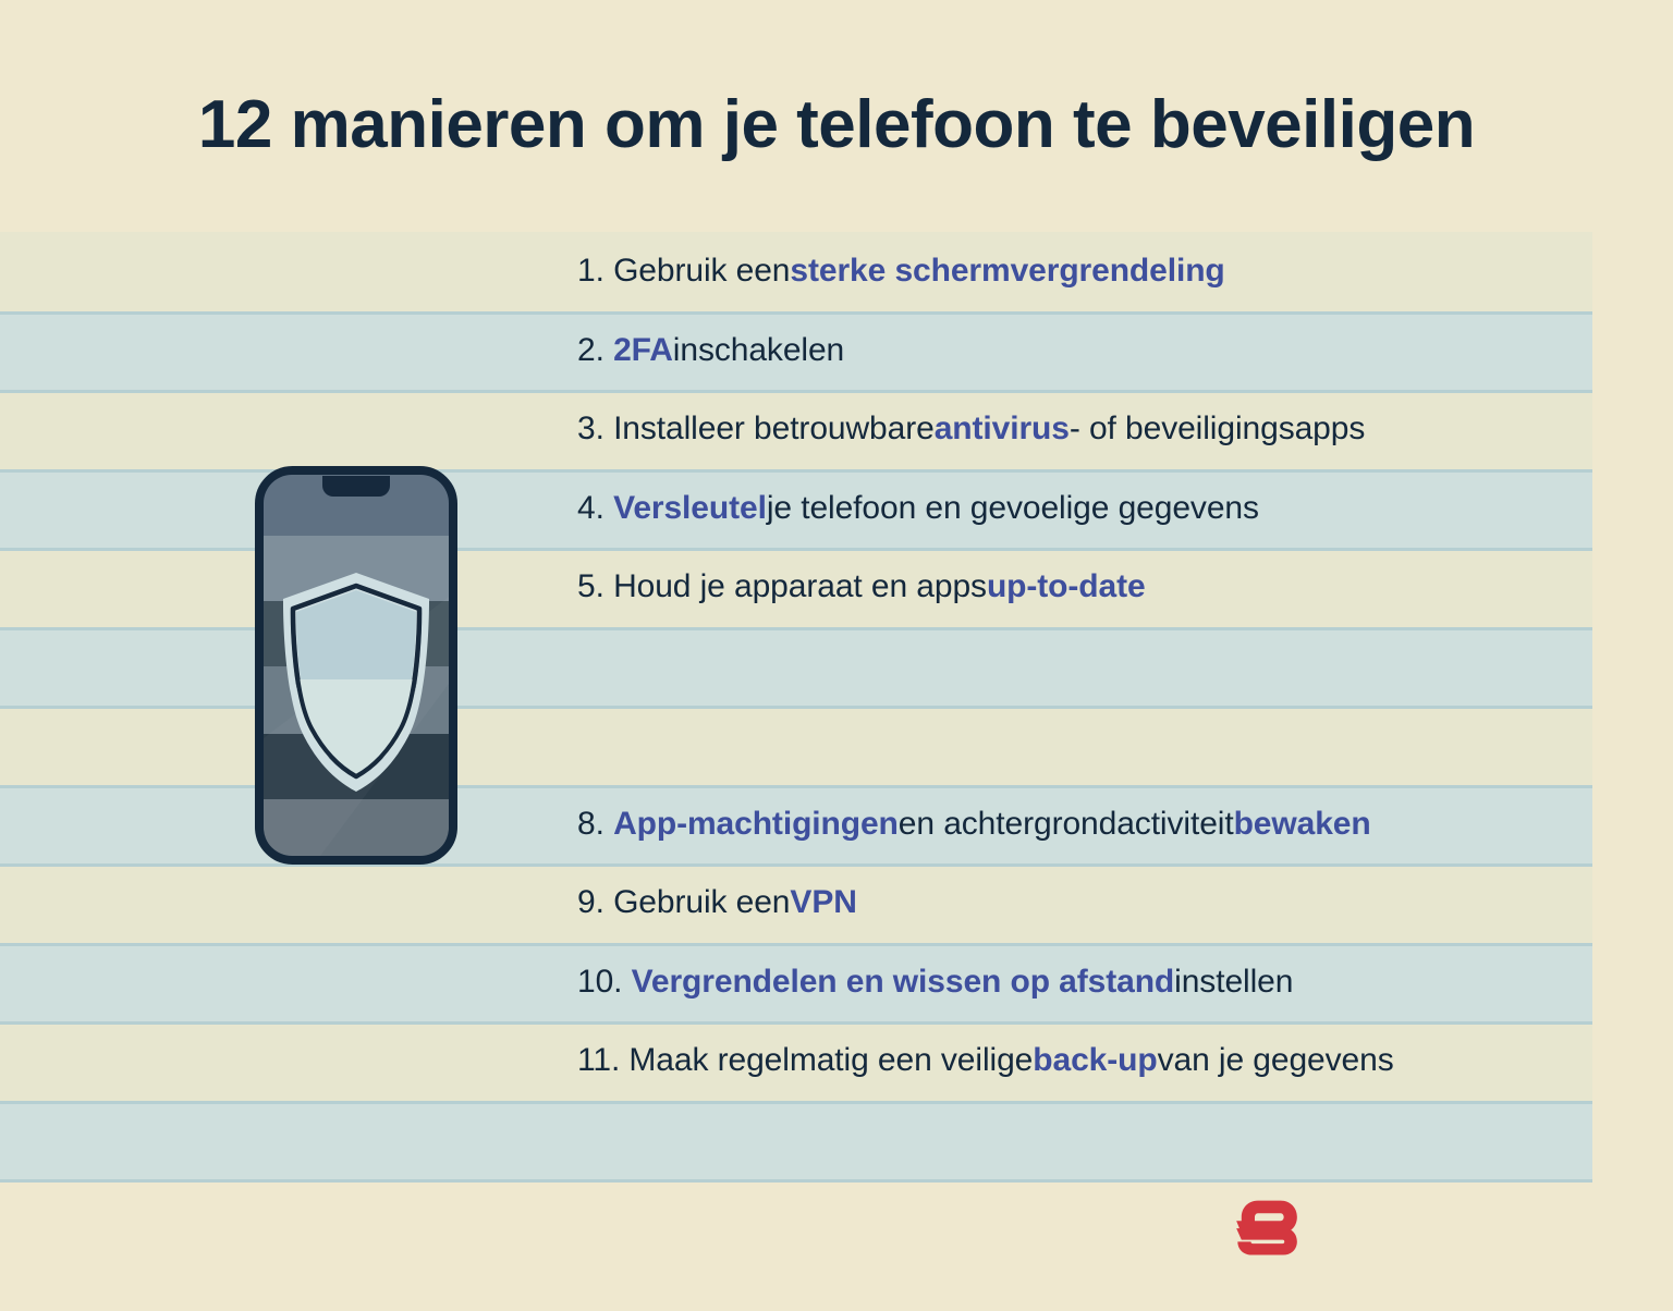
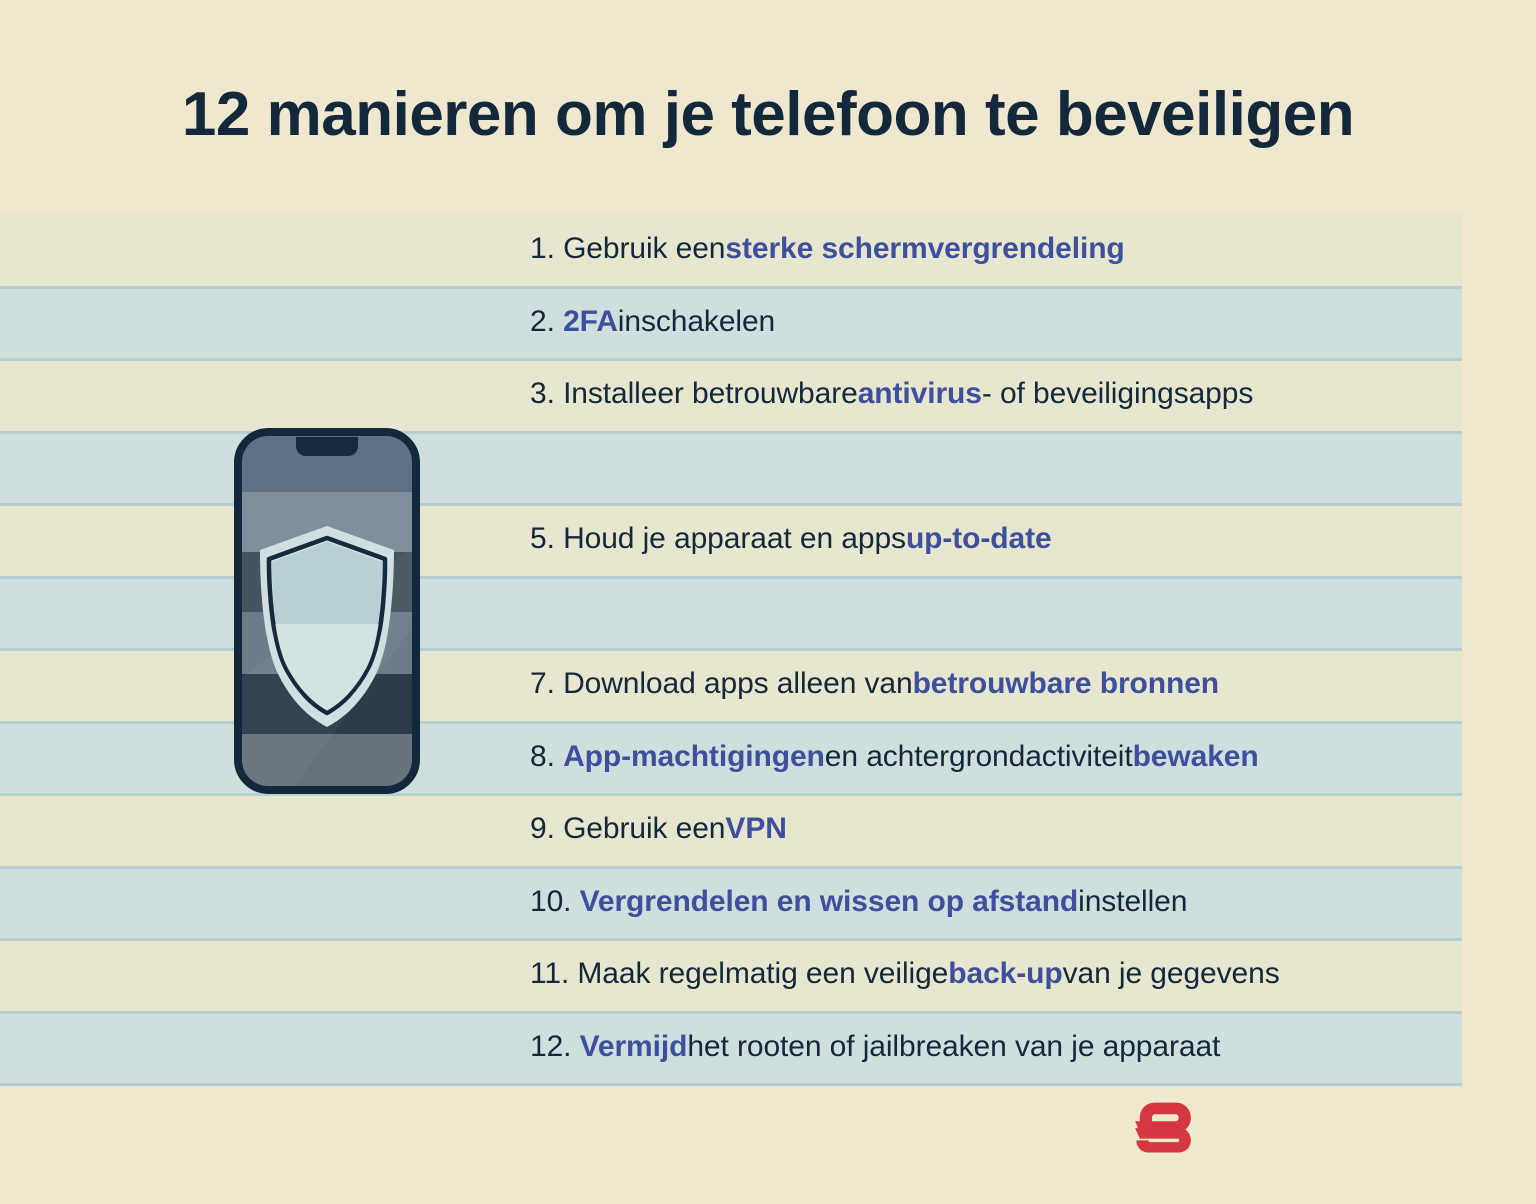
  12 manieren om je telefoon te beveiligen
  1.
  Gebruik een
  sterke schermvergrendeling
  2.
  2FA
  inschakelen
  3.
  Installeer betrouwbare
  antivirus
  - of beveiligingsapps
- 4.
- Versleutel
- je telefoon en gevoelige gegevens
  5.
  Houd je apparaat en apps
  up-to-date
+ 7.
+ Download apps alleen van
+ betrouwbare bronnen
  8.
  App-machtigingen
  en achtergrondactiviteit
  bewaken
  9.
  Gebruik een
  VPN
  10.
  Vergrendelen en wissen op afstand
  instellen
  11.
  Maak regelmatig een veilige
  back-up
  van je gegevens
+ 12.
+ Vermijd
+ het rooten of jailbreaken van je apparaat
